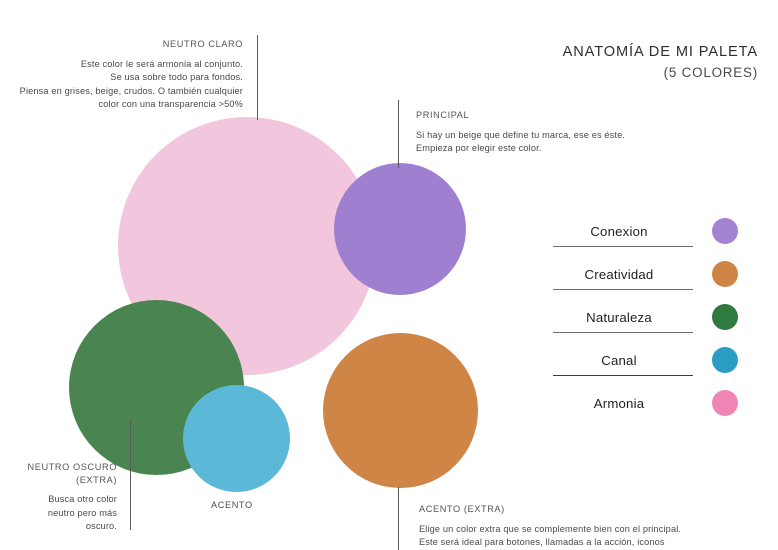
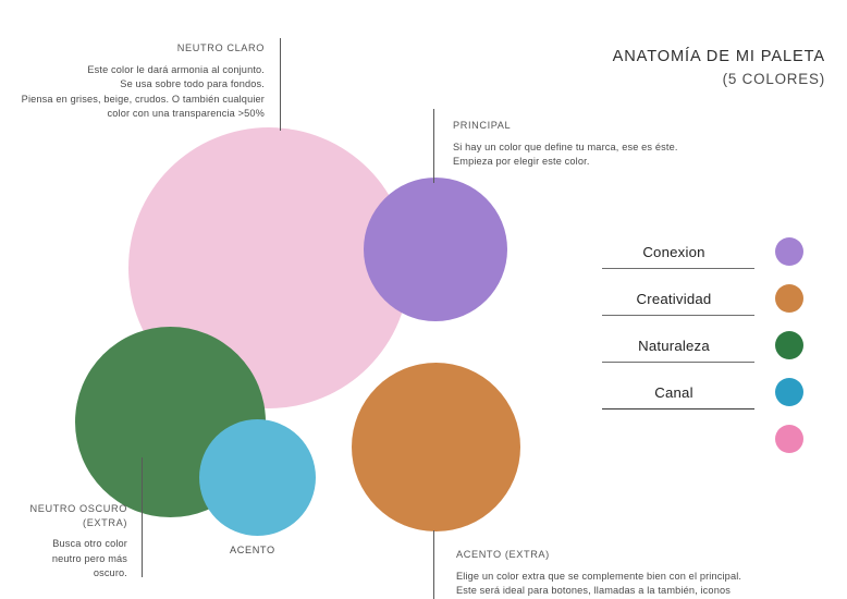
  ANATOMÍA DE MI PALETA
  (5 COLORES)
  NEUTRO CLARO
- Este color le será armonia al conjunto.
+ Este color le dará armonia al conjunto.
  Se usa sobre todo para fondos.
  Piensa en grises, beige, crudos. O también cualquier
  color con una transparencia >50%
  PRINCIPAL
- Si hay un beige que define tu marca, ese es éste.
+ Si hay un color que define tu marca, ese es éste.
  Empieza por elegir este color.
  NEUTRO OSCURO
  (EXTRA)
  Busca otro color
  neutro pero más
  oscuro.
  ACENTO
  ACENTO (EXTRA)
  Elige un color extra que se complemente bien con el principal.
- Este será ideal para botones, llamadas a la acción, iconos
+ Este será ideal para botones, llamadas a la también, iconos
  Conexion
  Creatividad
  Naturaleza
  Canal
- Armonia
